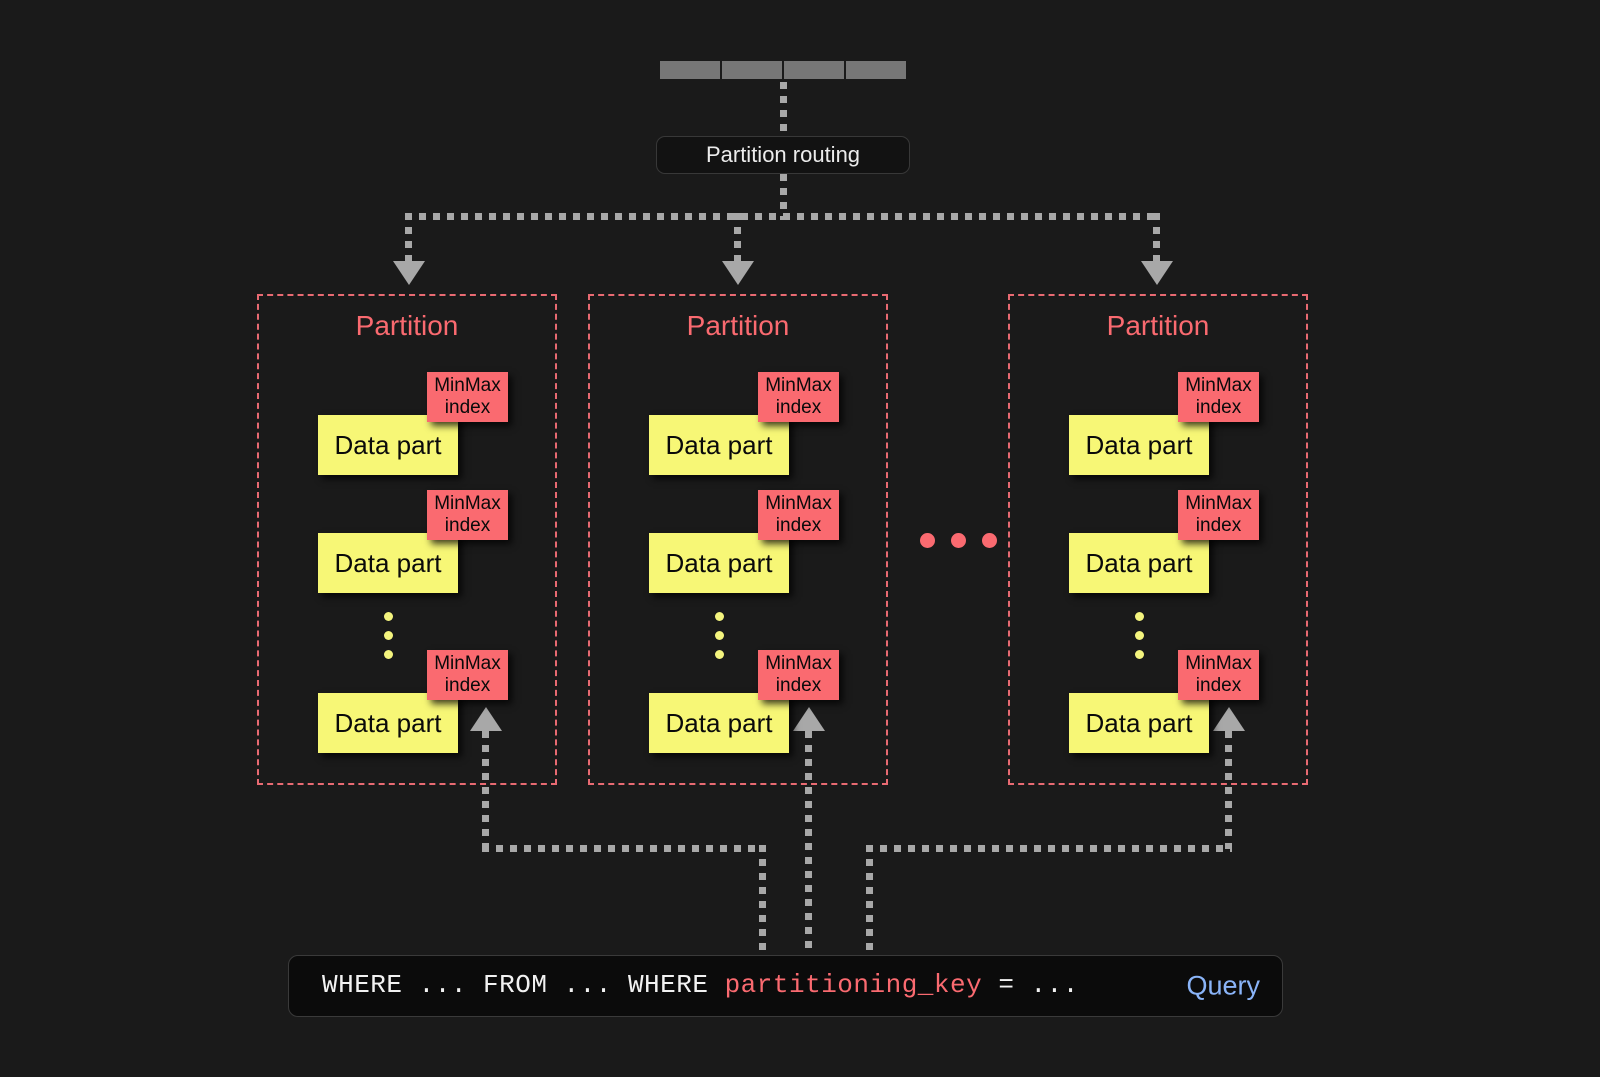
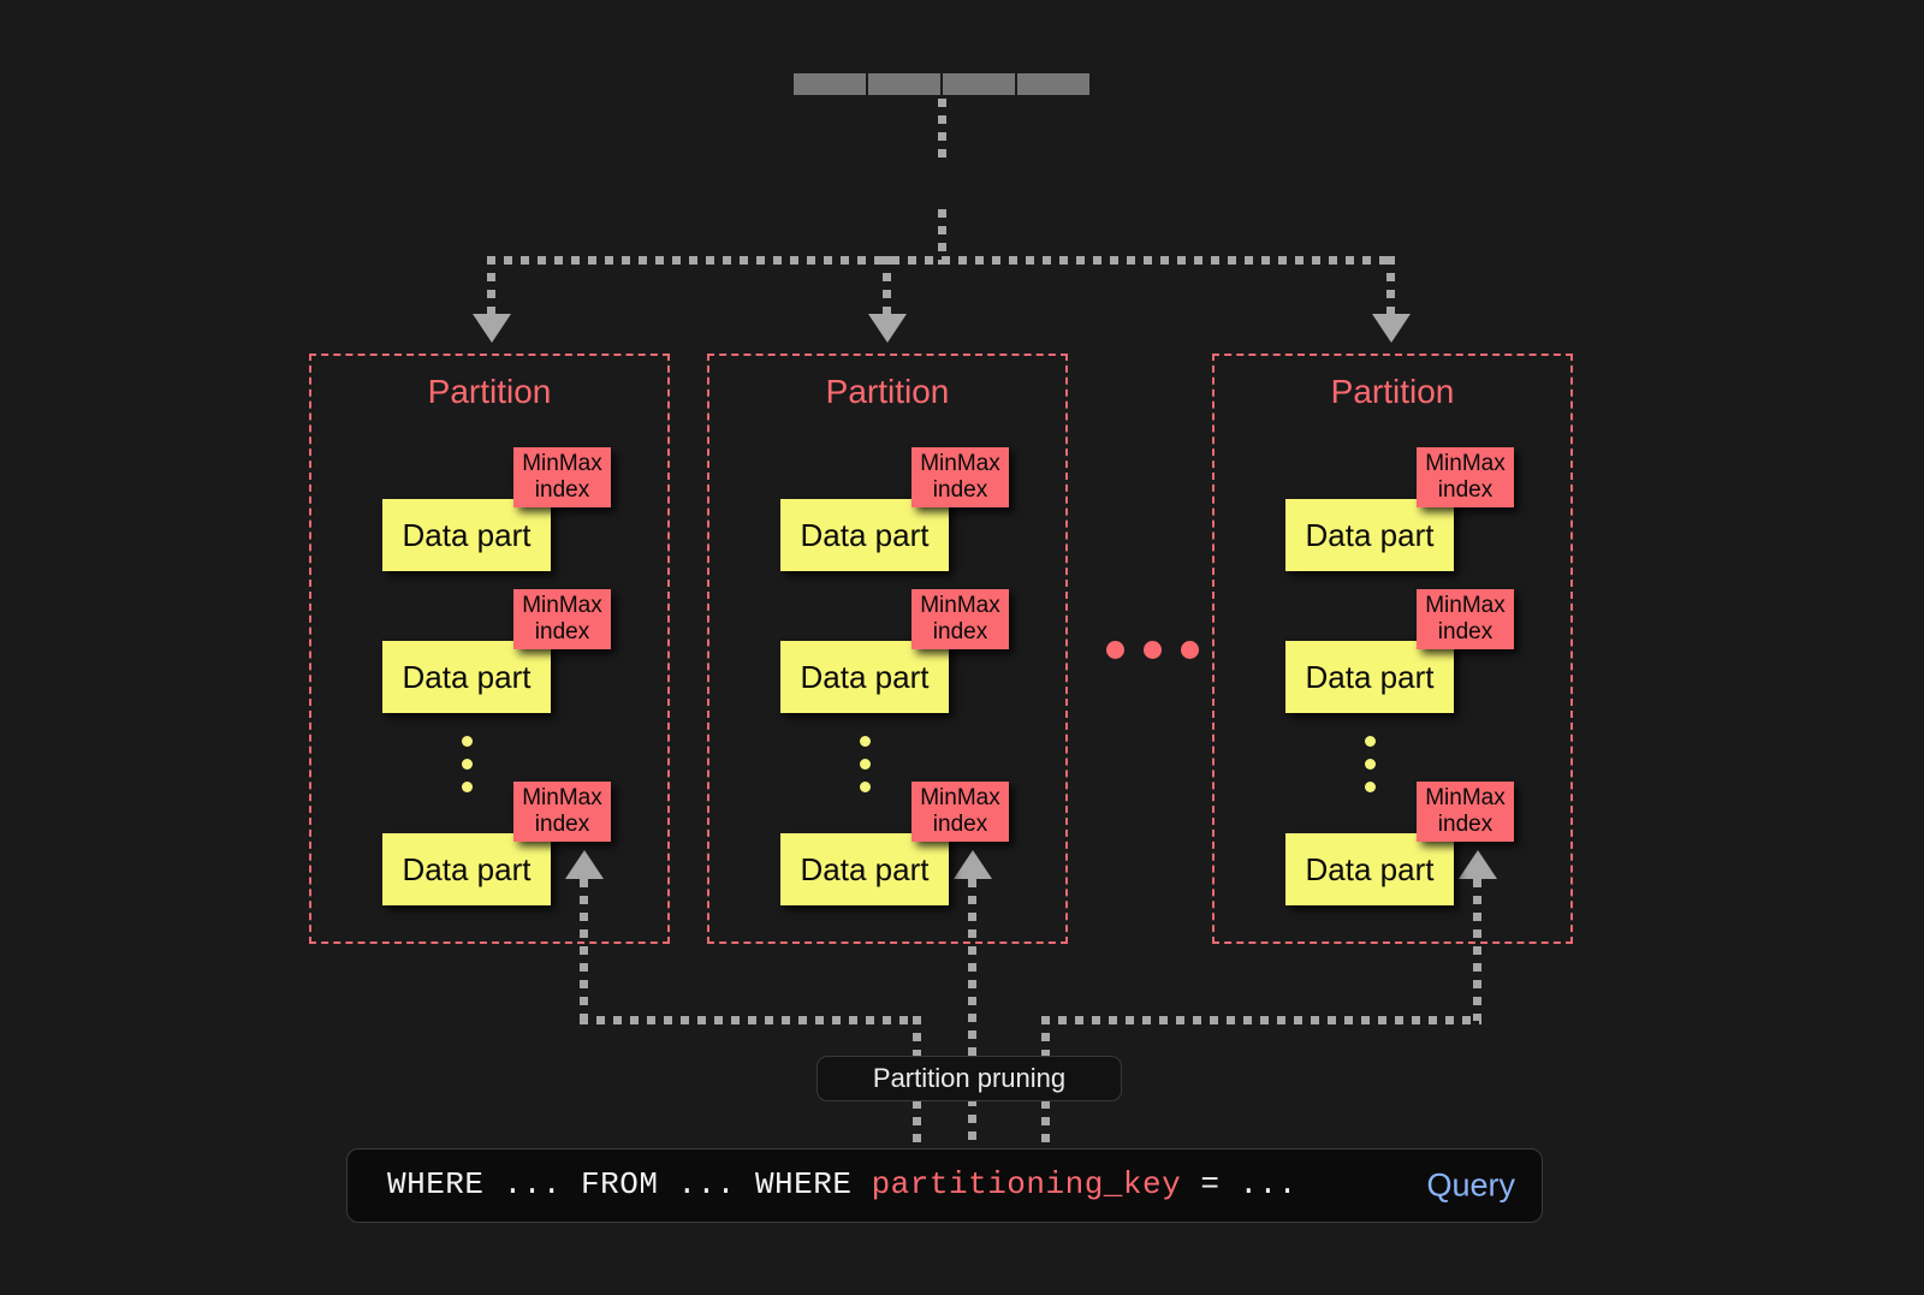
- Partition routing
  Partition
  MinMax
  index
  Data part
  MinMax
  index
  Data part
  MinMax
  index
  Data part
  Partition
  MinMax
  index
  Data part
  MinMax
  index
  Data part
  MinMax
  index
  Data part
  Partition
  MinMax
  index
  Data part
  MinMax
  index
  Data part
  MinMax
  index
  Data part
+ Partition pruning
  Query
  WHERE ... FROM ... WHERE partitioning_key = ...
